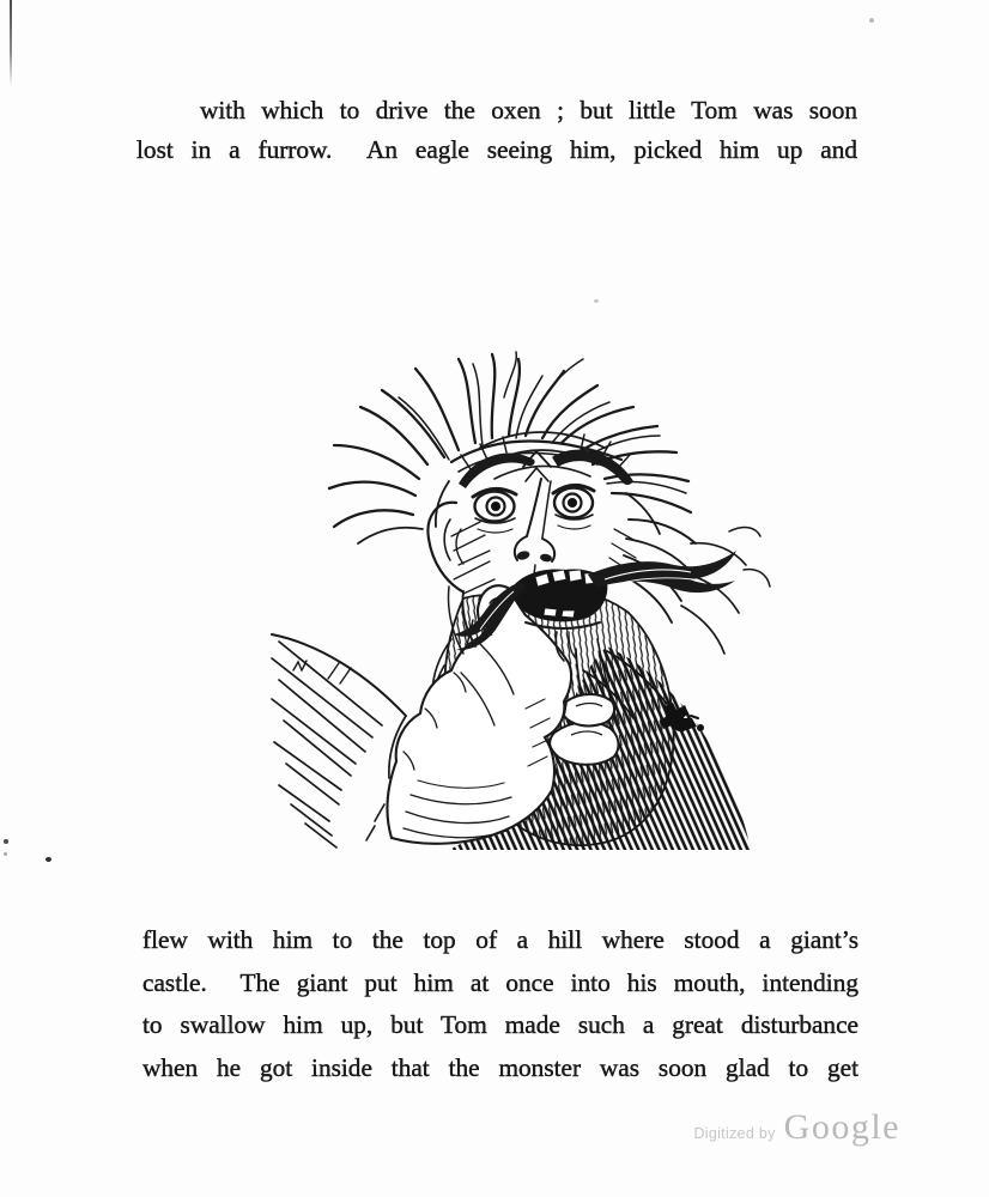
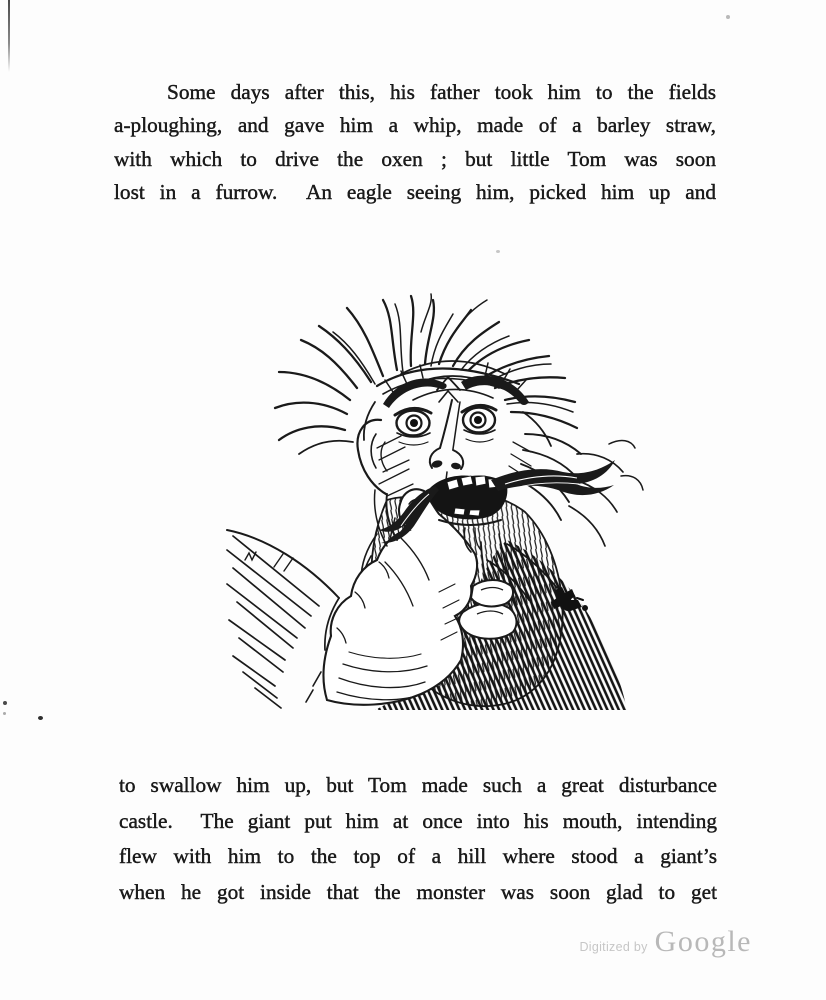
+ Some days after this, his father took him to the fields
+ a-ploughing, and gave him a whip, made of a barley straw,
  with which to drive the oxen ; but little Tom was soon
  lost in a furrow. An eagle seeing him, picked him up and
- flew with him to the top of a hill where stood a giant’s
+ to swallow him up, but Tom made such a great disturbance
  castle. The giant put him at once into his mouth, intending
- to swallow him up, but Tom made such a great disturbance
+ flew with him to the top of a hill where stood a giant’s
  when he got inside that the monster was soon glad to get
  Digitized by
  Google
